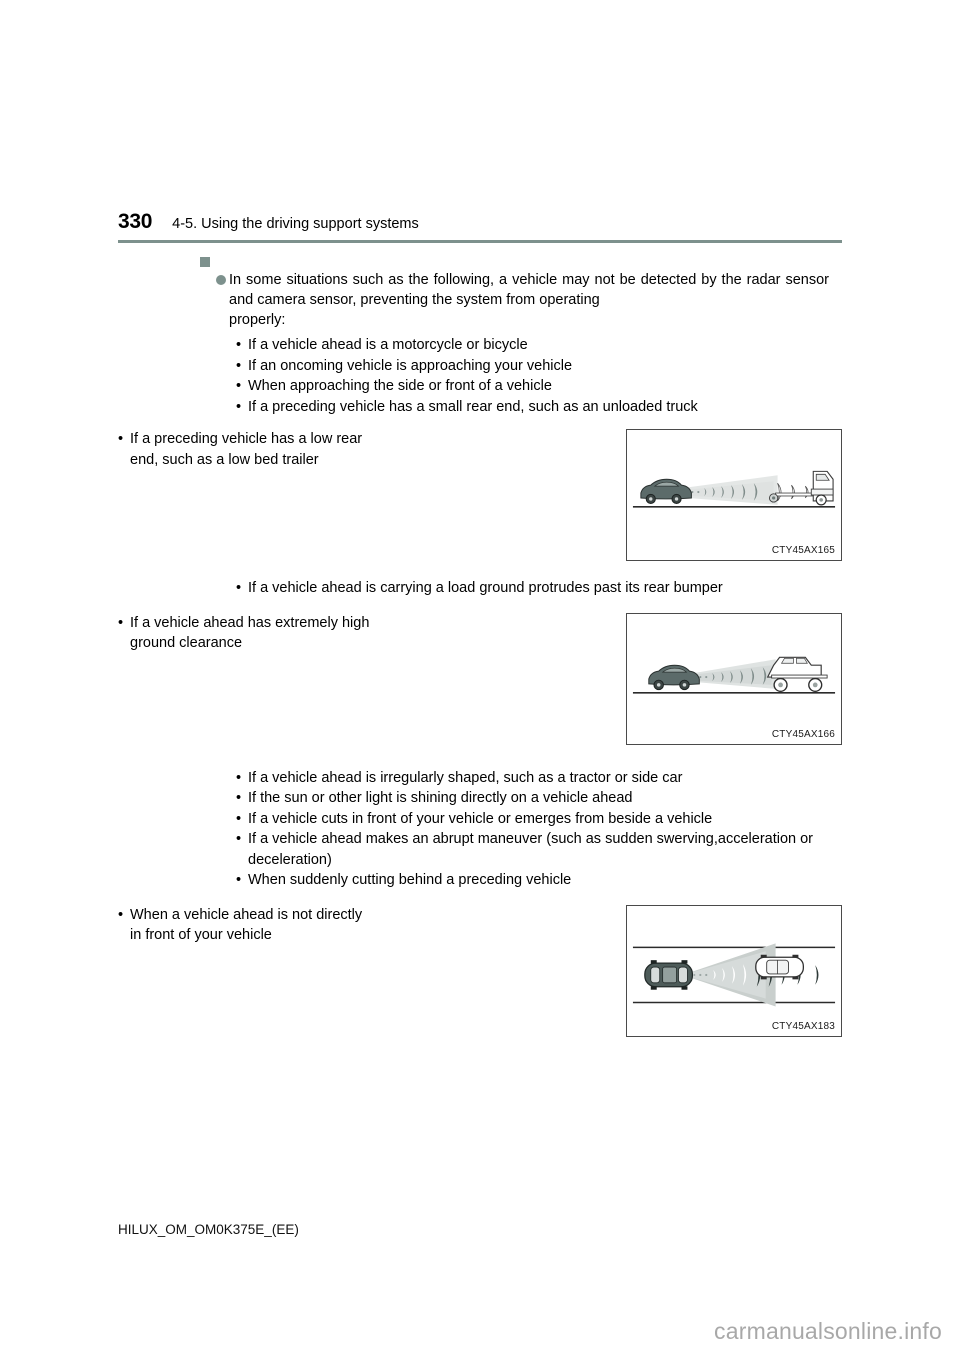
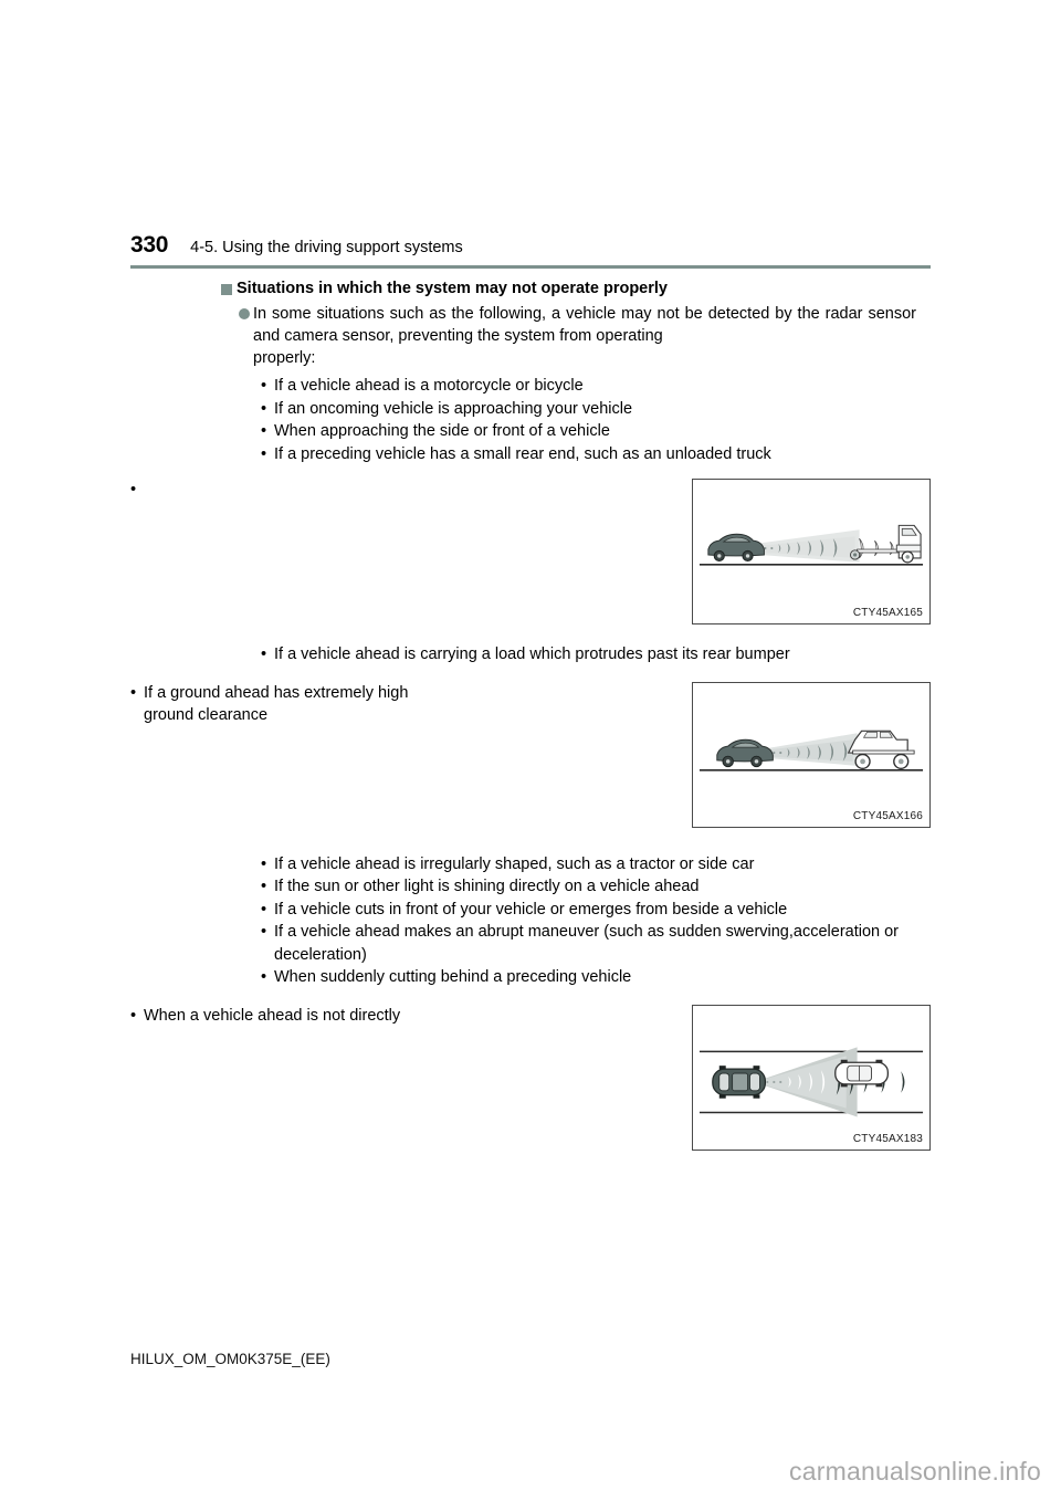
  330
  4-5. Using the driving support systems
+ Situations in which the system may not operate properly
  In some situations such as the following, a vehicle may not be detected by the radar sensor and camera sensor, preventing the system from operating
  properly:
  •
  If a vehicle ahead is a motorcycle or bicycle
  •
  If an oncoming vehicle is approaching your vehicle
  •
  When approaching the side or front of a vehicle
  •
  If a preceding vehicle has a small rear end, such as an unloaded truck
  •
- If a preceding vehicle has a low rear
- end, such as a low bed trailer
  CTY45AX165
  •
- If a vehicle ahead is carrying a load ground protrudes past its rear bumper
+ If a vehicle ahead is carrying a load which protrudes past its rear bumper
  •
- If a vehicle ahead has extremely high
+ If a ground ahead has extremely high
  ground clearance
  CTY45AX166
  •
  If a vehicle ahead is irregularly shaped, such as a tractor or side car
  •
  If the sun or other light is shining directly on a vehicle ahead
  •
  If a vehicle cuts in front of your vehicle or emerges from beside a vehicle
  •
  If a vehicle ahead makes an abrupt maneuver (such as sudden swerving,acceleration or deceleration)
  •
  When suddenly cutting behind a preceding vehicle
  •
  When a vehicle ahead is not directly
- in front of your vehicle
  CTY45AX183
  HILUX_OM_OM0K375E_(EE)
  carmanualsonline.info
